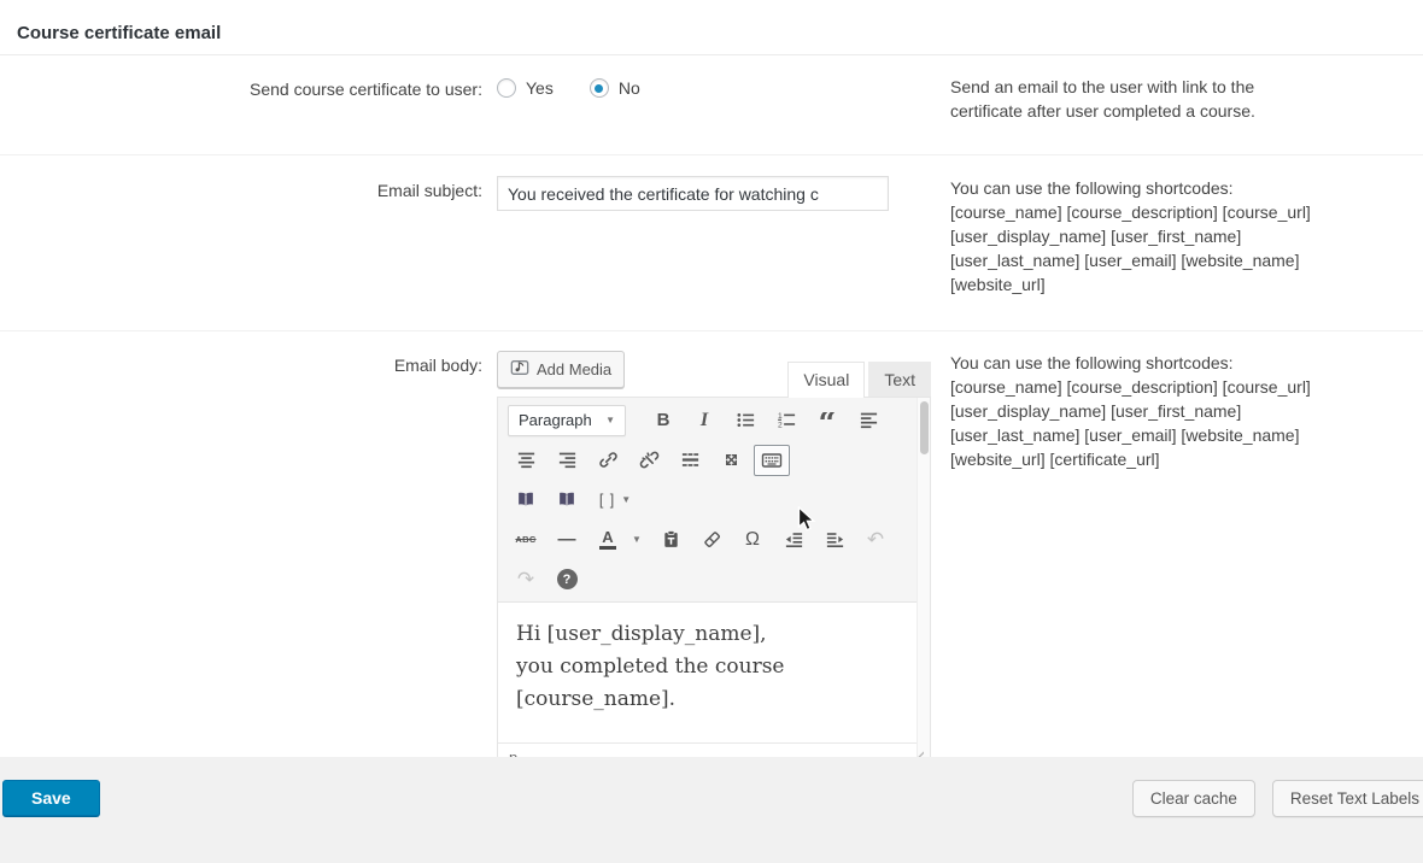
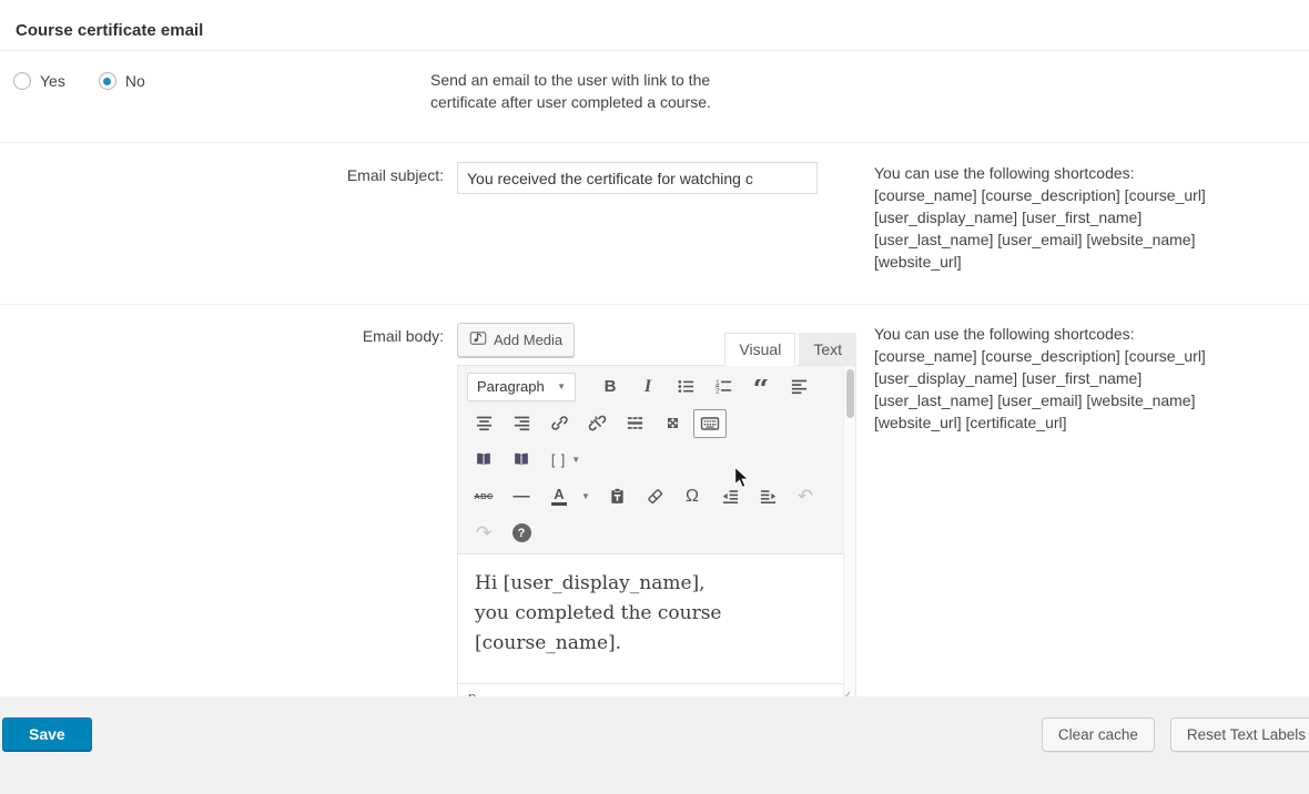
  Course certificate email
- Send course certificate to user:
  Yes
  No
  Send an email to the user with link to the
  certificate after user completed a course.
  Email subject:
  You received the certificate for watching c
  You can use the following shortcodes:
  [course_name] [course_description] [course_url]
  [user_display_name] [user_first_name]
  [user_last_name] [user_email] [website_name]
  [website_url]
  Email body:
  Add Media
  Visual
  Text
  Paragraph
  ▼
  B
  I
  “
  [ ]
  ▼
  ABC
  —
  A
  ▼
  Ω
  ↶
  ↷
  ?
  Hi [user_display_name],
  you completed the course
  [course_name].
  You can use the following shortcodes:
  [course_name] [course_description] [course_url]
  [user_display_name] [user_first_name]
  [user_last_name] [user_email] [website_name]
  [website_url] [certificate_url]
  Save
  Clear cache
  Reset Text Labels
